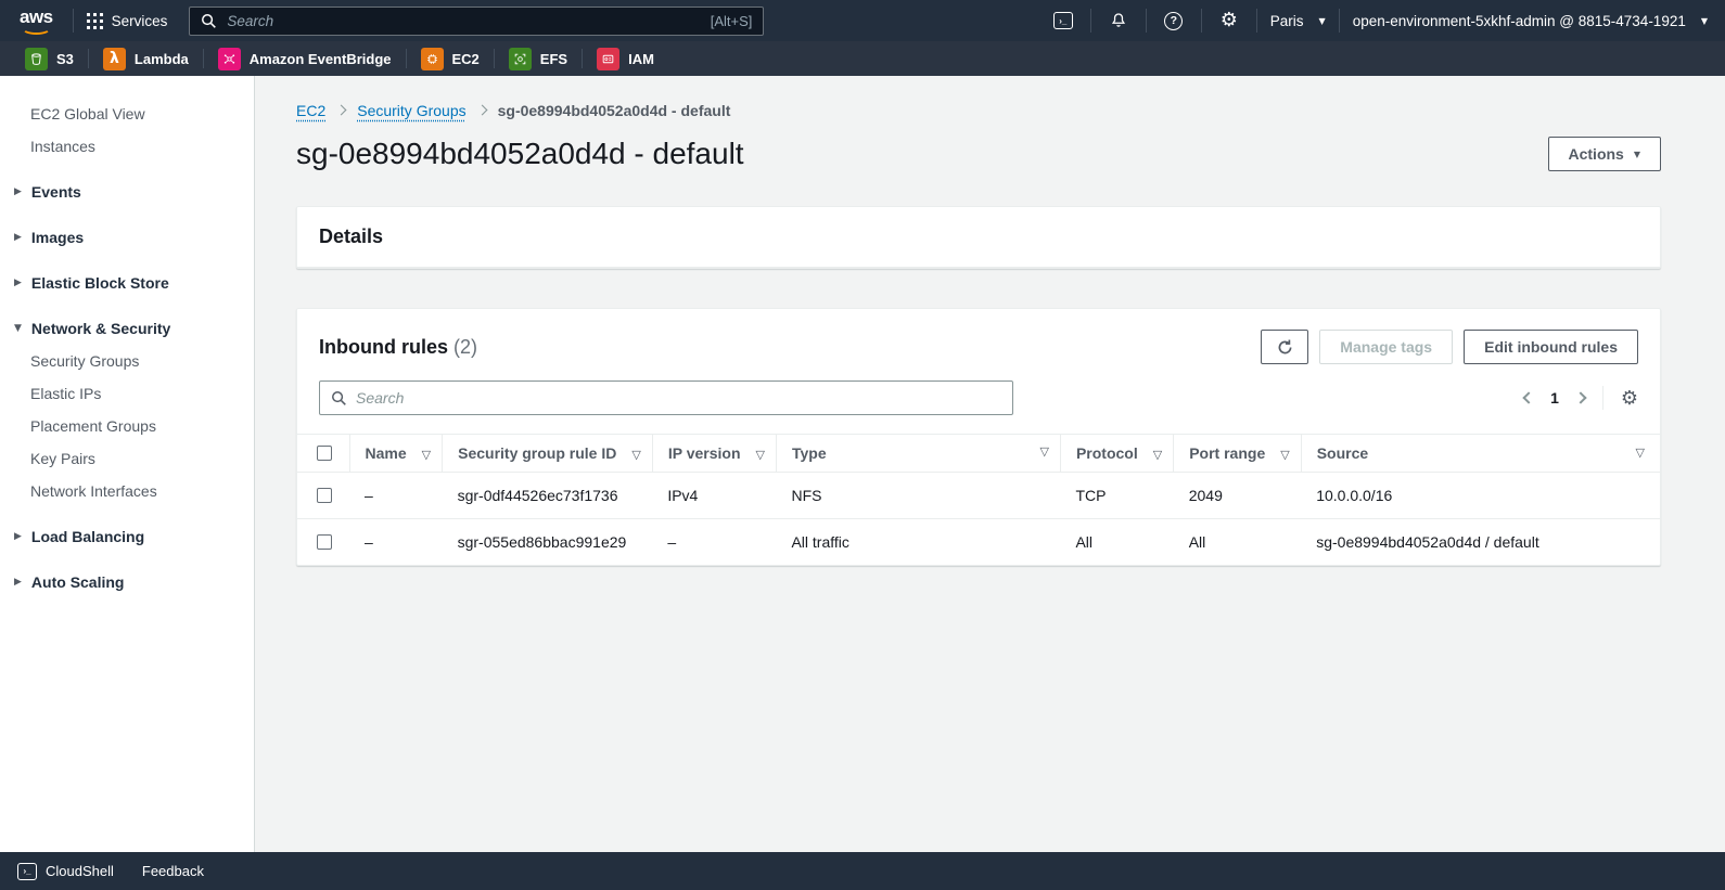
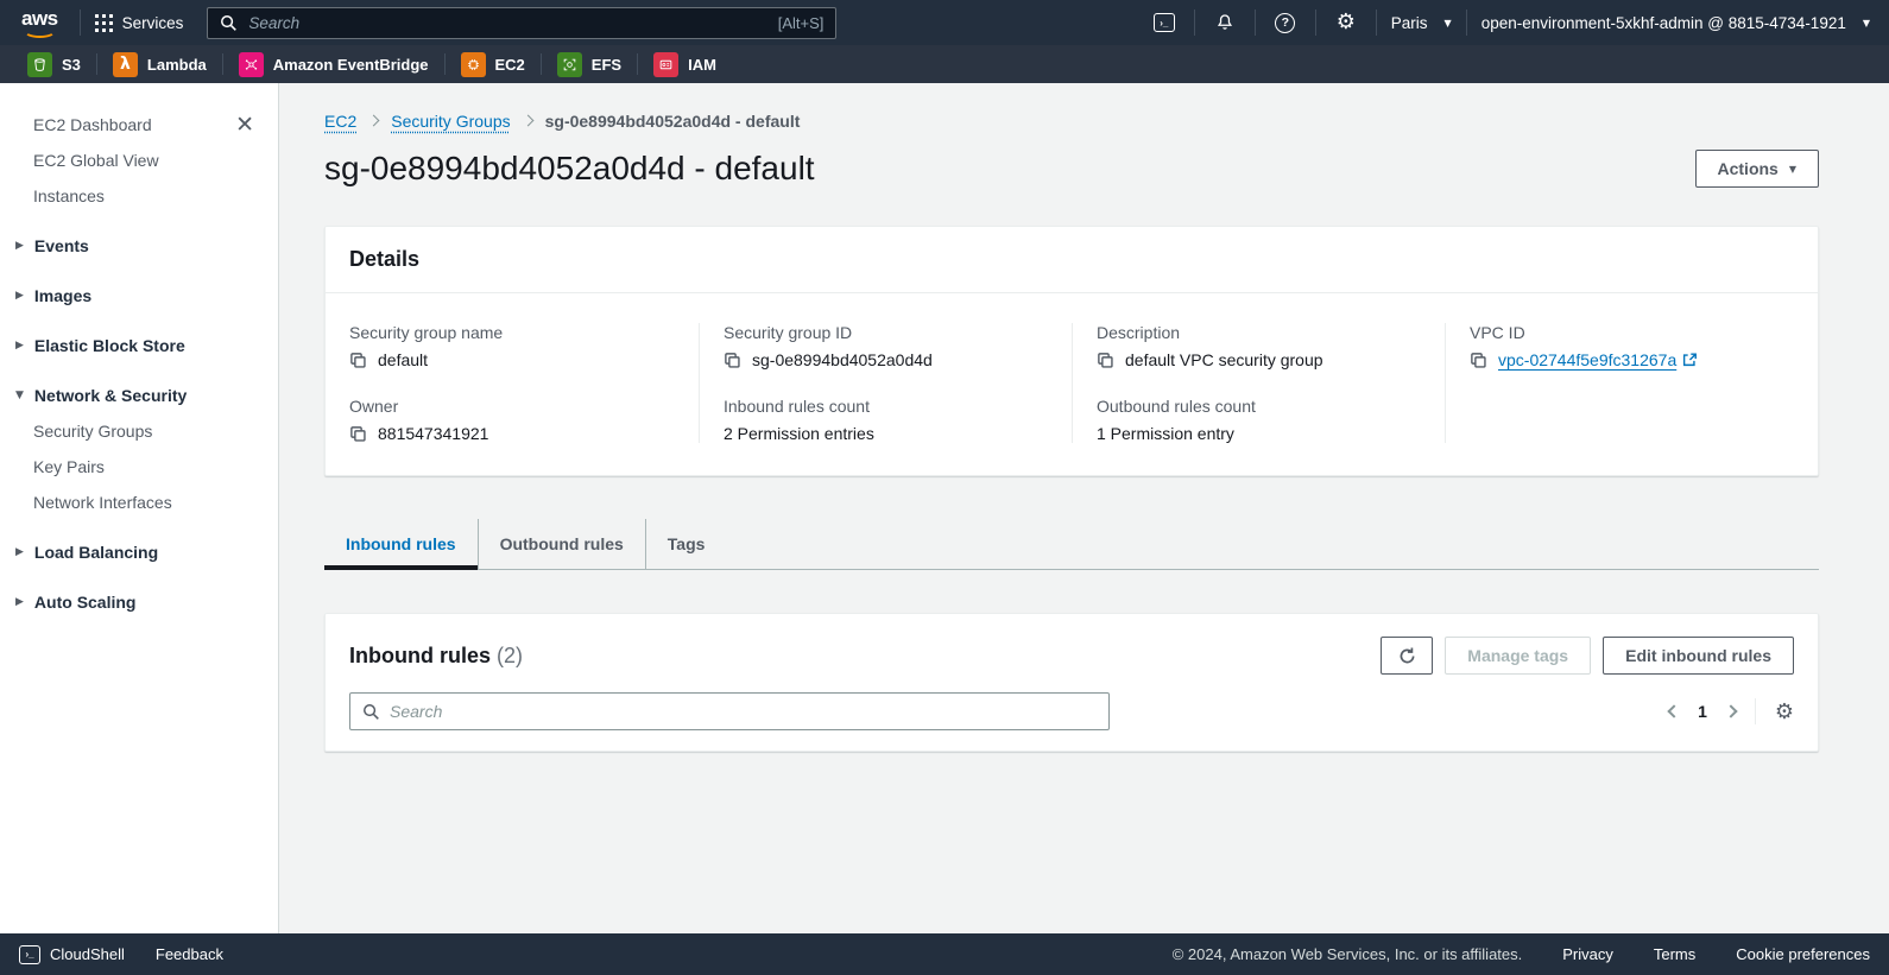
  aws
  Services
  Search
  [Alt+S]
  ›_
  ?
  ⚙
  Paris
  ▼
  open-environment-5xkhf-admin @ 8815-4734-1921
  ▼
  S3
  λ
  Lambda
  Amazon EventBridge
  EC2
  EFS
  IAM
+ EC2 Dashboard
+ ✕
  EC2 Global View
  Instances
  ▶
  Events
  ▶
  Images
  ▶
  Elastic Block Store
  ▼
  Network & Security
  Security Groups
- Elastic IPs
- Placement Groups
  Key Pairs
  Network Interfaces
  ▶
  Load Balancing
  ▶
  Auto Scaling
  EC2
  Security Groups
  sg-0e8994bd4052a0d4d - default
  sg-0e8994bd4052a0d4d - default
  Actions
  ▼
  Details
+ Security group name
+ default
+ Owner
+ 881547341921
+ Security group ID
+ sg-0e8994bd4052a0d4d
+ Inbound rules count
+ 2 Permission entries
+ Description
+ default VPC security group
+ Outbound rules count
+ 1 Permission entry
+ VPC ID
+ vpc-02744f5e9fc31267a
+ Inbound rules
+ Outbound rules
+ Tags
  Inbound rules (2)
  Manage tags
  Edit inbound rules
  Search
  1
  ⚙
- 	Name ▽	Security group rule ID ▽	IP version ▽	Type ▽	Protocol ▽	Port range ▽	Source ▽
- 	–	sgr-0df44526ec73f1736	IPv4	NFS	TCP	2049	10.0.0.0/16
- 	–	sgr-055ed86bbac991e29	–	All traffic	All	All	sg-0e8994bd4052a0d4d / default
  ›_
  CloudShell
  Feedback
+ © 2024, Amazon Web Services, Inc. or its affiliates.
+ Privacy
+ Terms
+ Cookie preferences
